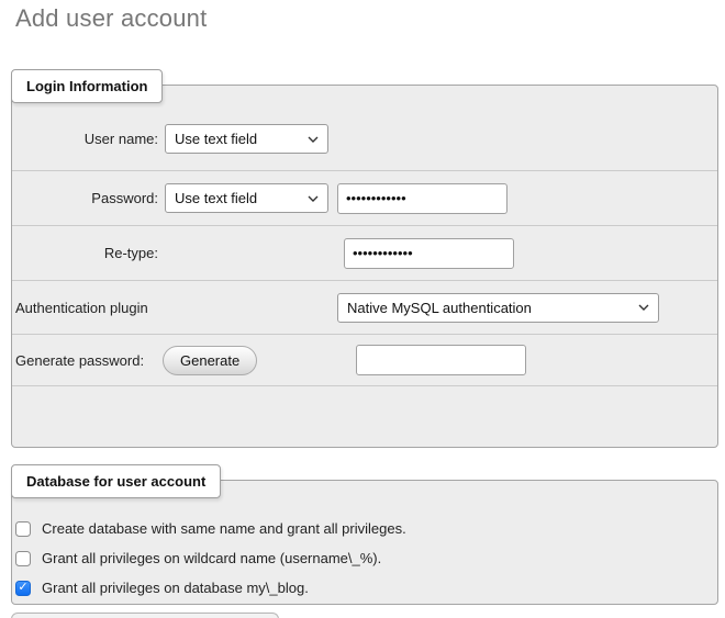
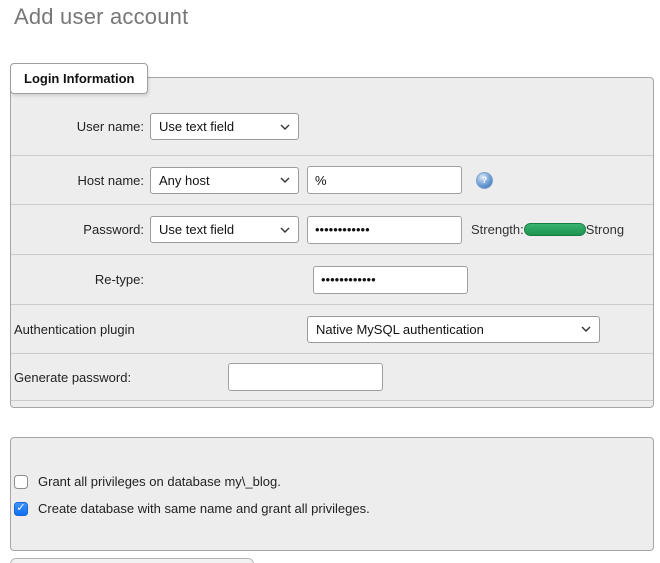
  Add user account
  Login Information
  User name:
  Use text field
+ Host name:
+ Any host
+ %
+ ?
  Password:
  Use text field
  ••••••••••••
+ Strength:
+ Strong
  Re-type:
  ••••••••••••
  Authentication plugin
  Native MySQL authentication
  Generate password:
- Generate
- Database for user account
- Create database with same name and grant all privileges.
+ Grant all privileges on database my\_blog.
- Grant all privileges on wildcard name (username\_%).
  ✓
- Grant all privileges on database my\_blog.
+ Create database with same name and grant all privileges.
